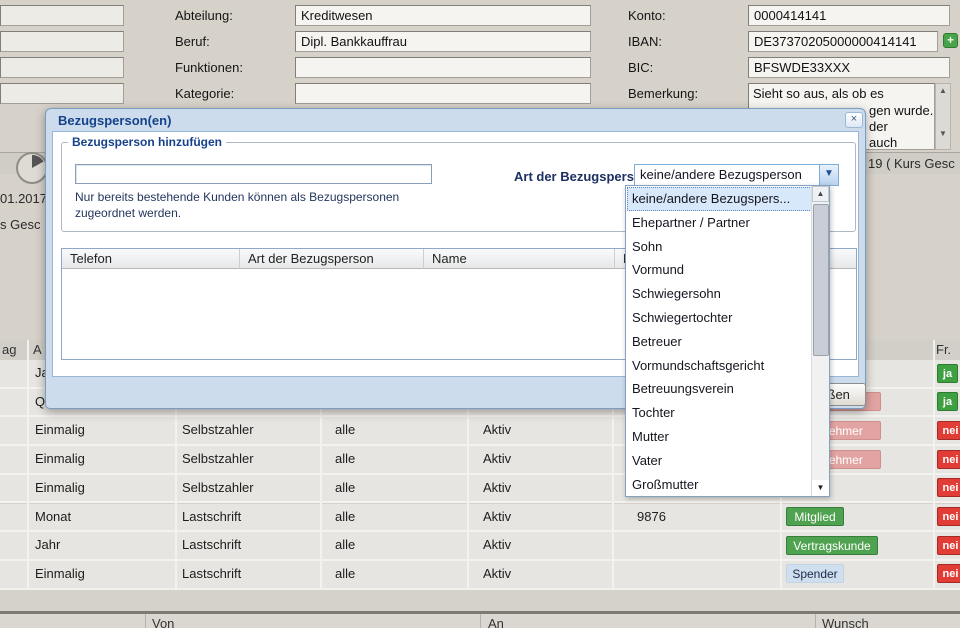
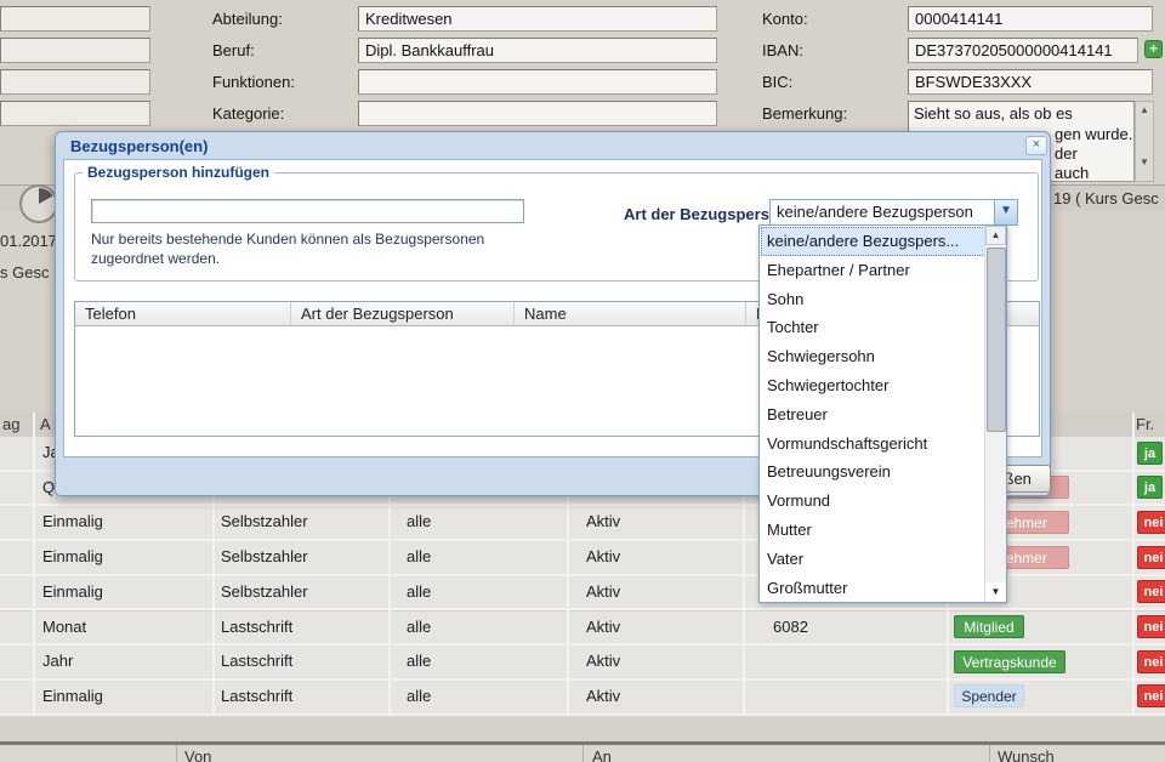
  Abteilung:
  Beruf:
  Funktionen:
  Kategorie:
  Kreditwesen
  Dipl. Bankkauffrau
  Konto:
  IBAN:
  BIC:
  Bemerkung:
  0000414141
  DE37370205000000414141
  +
  BFSWDE33XXX
  Sieht so aus, als ob es
  gen wurde.
  der
  auch
  ▲
  ▼
  19 ( Kurs Gesc
  01.2017
  s Gesc
  ag
  A
  Fr.
  ja
  Q
  ja
  Einmalig
  Selbstzahler
  alle
  Aktiv
  nei
  Einmalig
  Selbstzahler
  alle
  Aktiv
  nei
  Einmalig
  Selbstzahler
  alle
  Aktiv
  nei
  Monat
  Lastschrift
  alle
  Aktiv
- 9876
+ 6082
  Mitglied
  nei
  Jahr
  Lastschrift
  alle
  Aktiv
  Vertragskunde
  nei
  Einmalig
  Lastschrift
  alle
  Aktiv
  Spender
  nei
  Von
  An
  Wunsch
  Bezugsperson(en)
  ×
  Bezugsperson hinzufügen
  Nur bereits bestehende Kunden können als Bezugspersonen
  zugeordnet werden.
  Art der Bezugspers
  keine/andere Bezugsperson
  ▼
  Telefon
  Art der Bezugsperson
  Name
  keine/andere Bezugspers...
  Ehepartner / Partner
  Sohn
- Vormund
+ Tochter
  Schwiegersohn
  Schwiegertochter
  Betreuer
  Vormundschaftsgericht
  Betreuungsverein
- Tochter
+ Vormund
  Mutter
  Vater
  Großmutter
  ▲
  ▼
